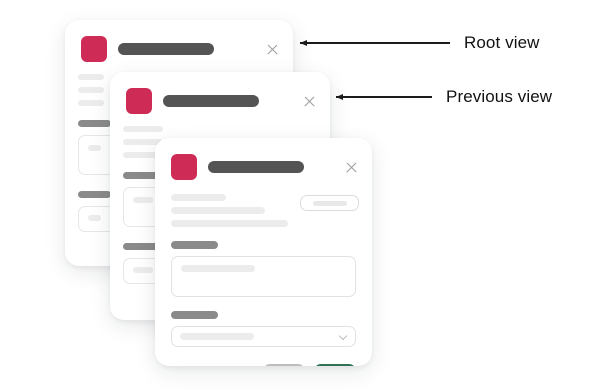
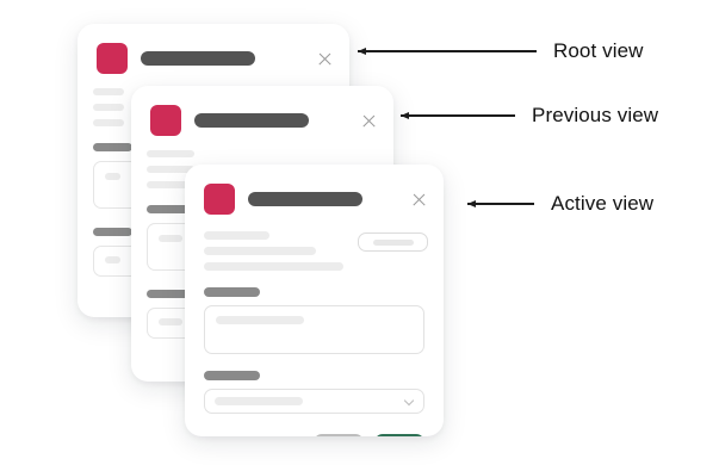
  Root view
  Previous view
+ Active view
